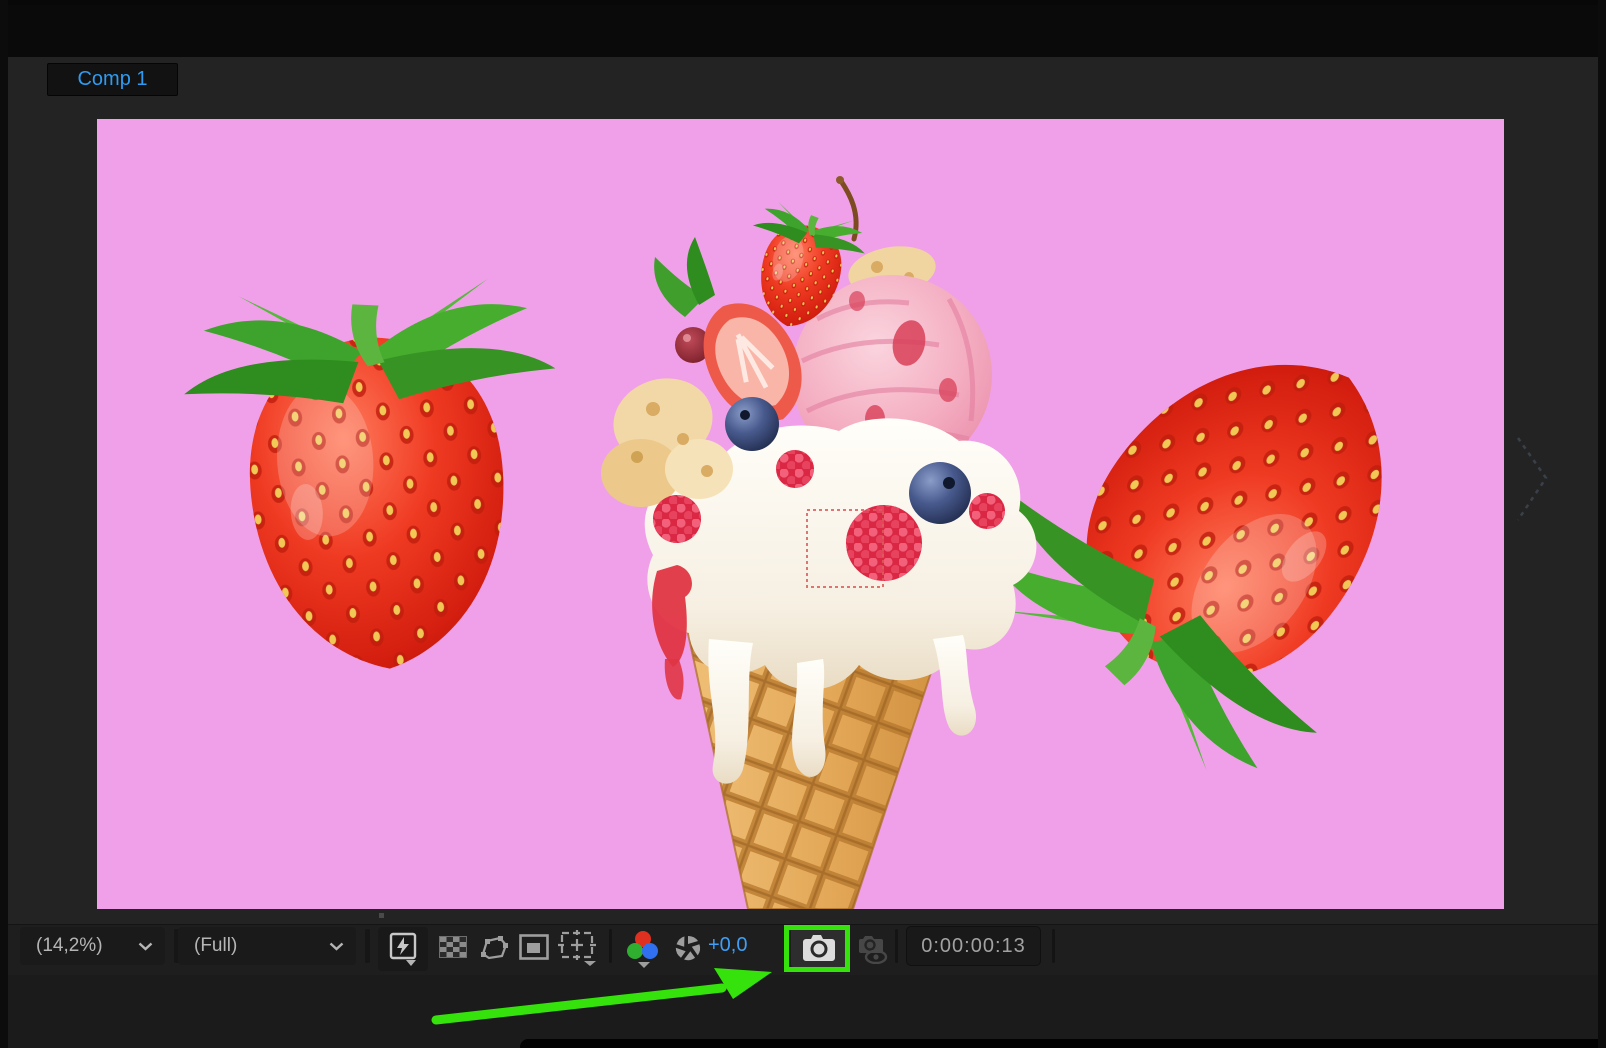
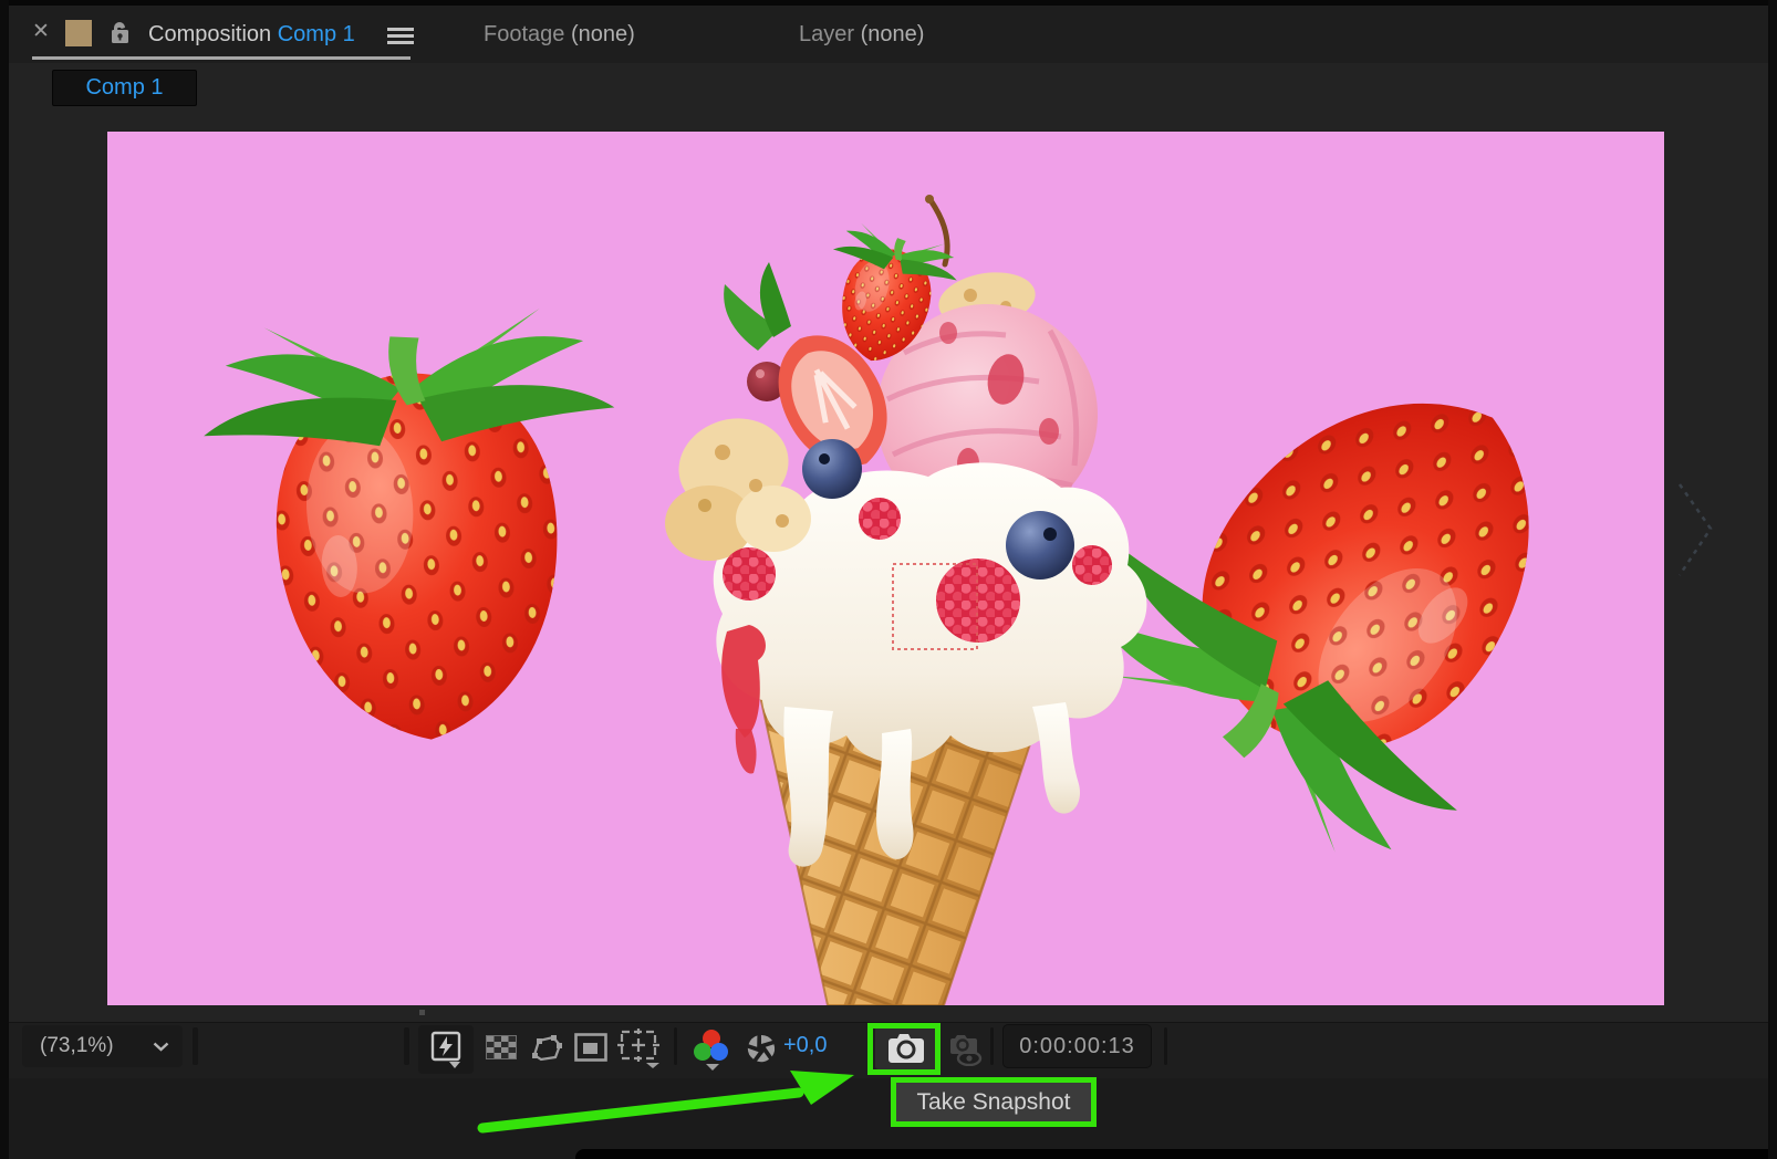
+ ✕
+ Composition Comp 1
+ Footage (none)
+ Layer (none)
  Comp 1
- (14,2%)
+ (73,1%)
- (Full)
  +0,0
  0:00:00:13
+ Take Snapshot
